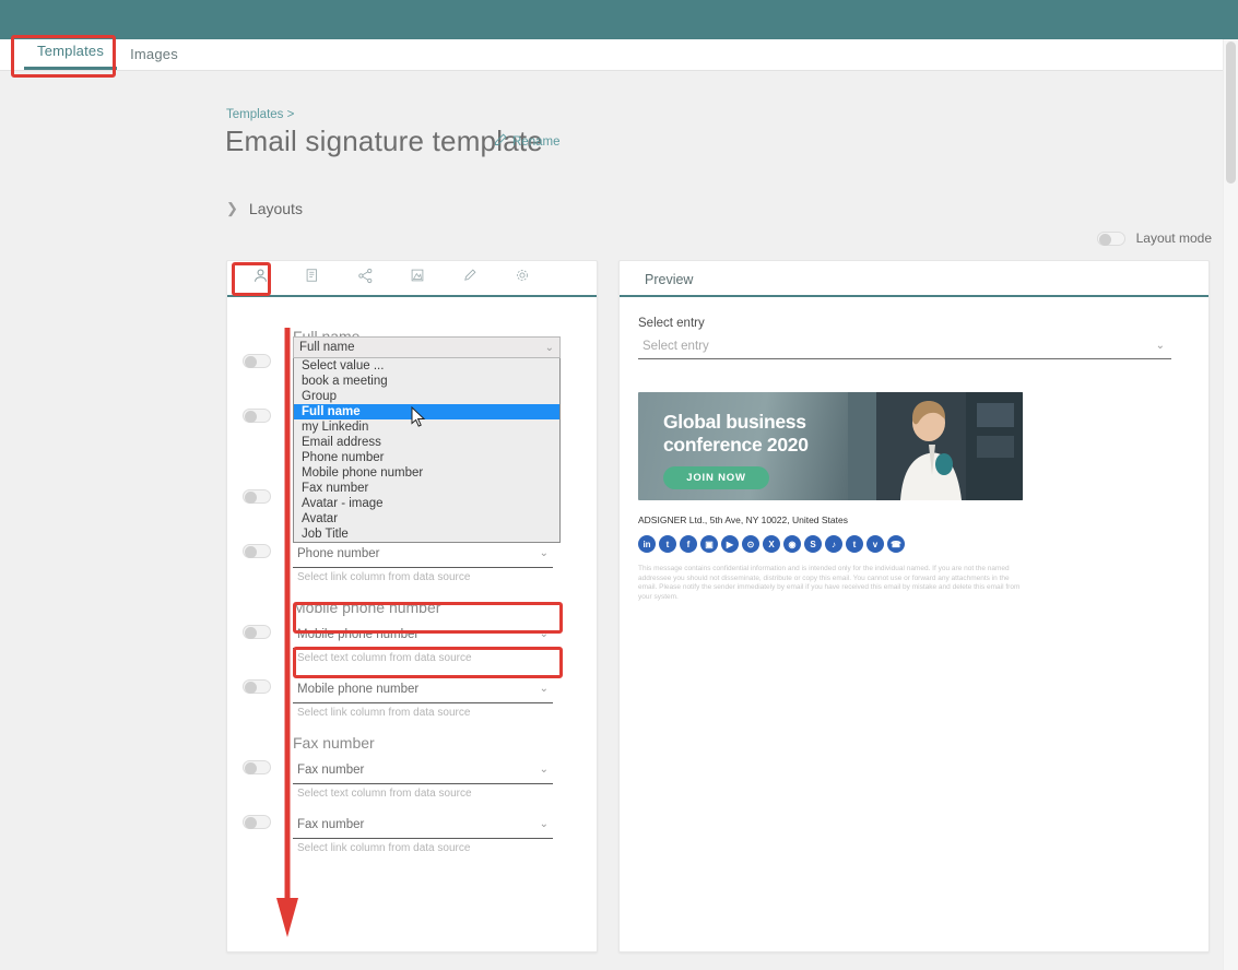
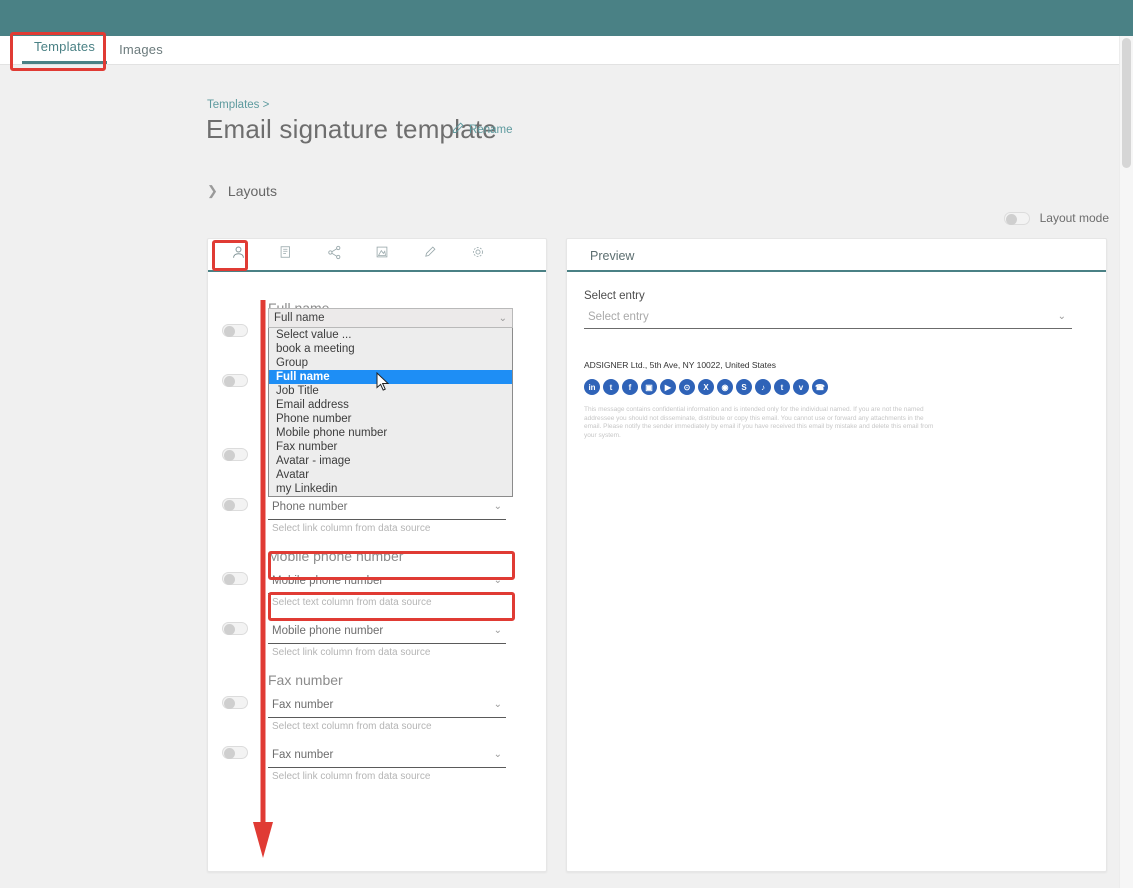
  Templates
  Images
  Templates >
  Email signature template
  Rename
  ❯
  Layouts
  Layout mode
  Phone number
  ⌄
  Select link column from data source
  Mobile phone number
  Mobile phone number
  ⌄
  Select text column from data source
  Mobile phone number
  ⌄
  Select link column from data source
  Fax number
  Fax number
  ⌄
  Select text column from data source
  Fax number
  ⌄
  Select link column from data source
  Full name
  ⌄
  Select value ...
  book a meeting
  Group
  Full name
- my Linkedin
+ Job Title
  Email address
  Phone number
  Mobile phone number
  Fax number
  Avatar - image
  Avatar
- Job Title
+ my Linkedin
  Preview
  Select entry
  Select entry
  ⌄
- Global business
- conference 2020
- JOIN NOW
  ADSIGNER Ltd., 5th Ave, NY 10022, United States
  in
  t
  f
  ▣
  ▶
  ⊙
  X
  ◉
  S
  ♪
  t
  v
  ☎
